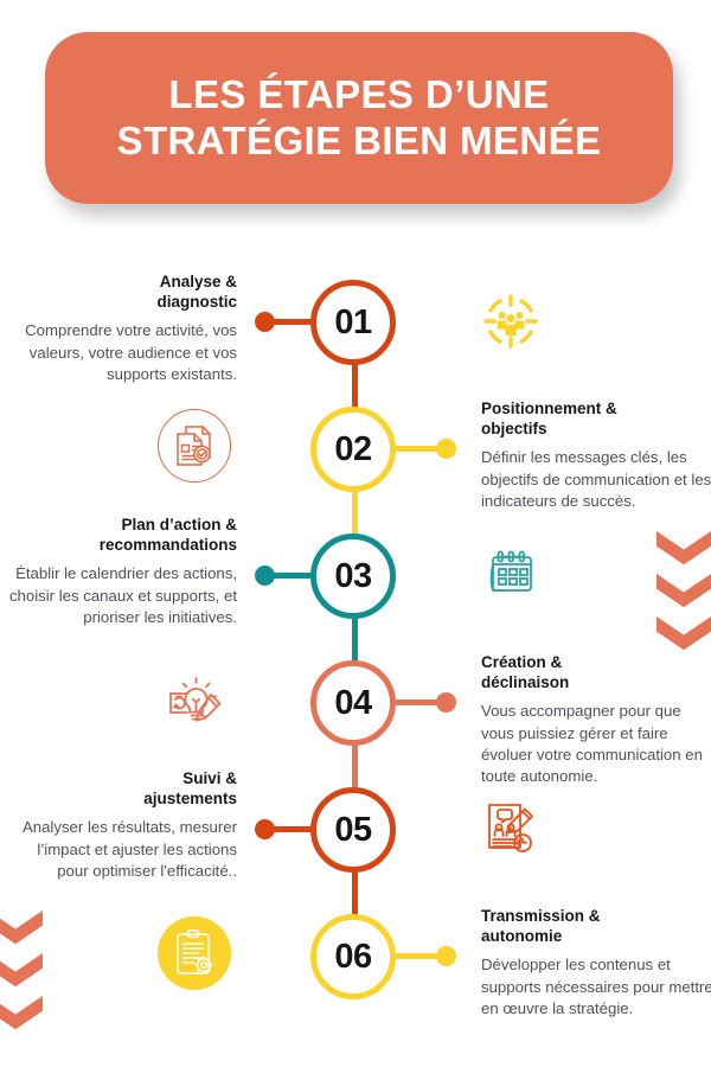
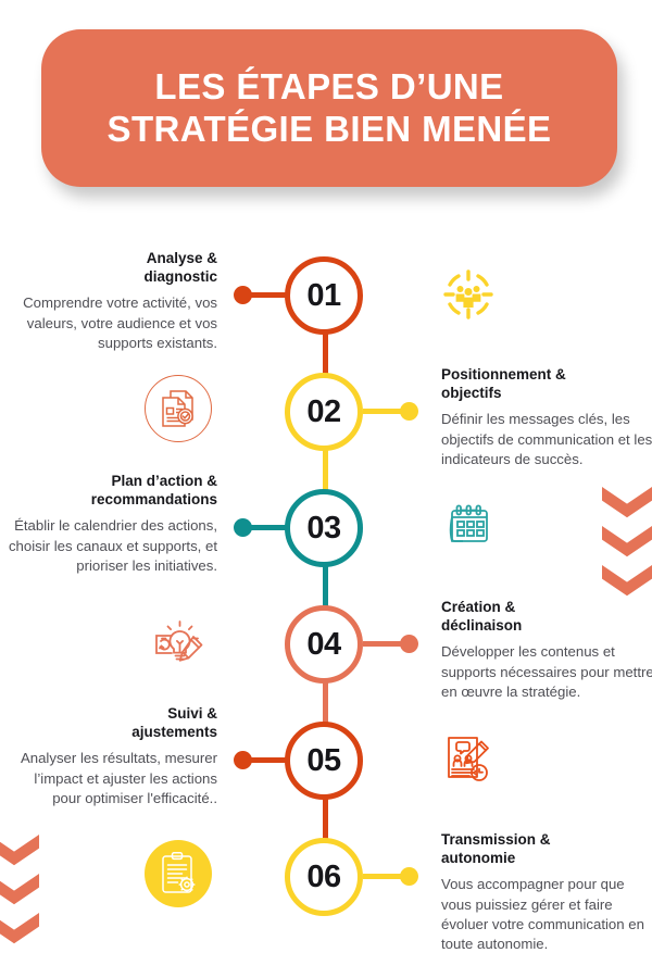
  LES ÉTAPES D’UNE
  STRATÉGIE BIEN MENÉE
  Analyse &
  diagnostic
  Comprendre votre activité, vos valeurs, votre audience et vos supports existants.
  01
  Positionnement &
  objectifs
  Définir les messages clés, les objectifs de communication et les indicateurs de succès.
  02
  Plan d’action &
  recommandations
  Établir le calendrier des actions, choisir les canaux et supports, et prioriser les initiatives.
  03
  Création &
  déclinaison
- Vous accompagner pour que vous puissiez gérer et faire évoluer votre communication en toute autonomie.
+ Développer les contenus et supports nécessaires pour mettre en œuvre la stratégie.
  04
  Suivi &
  ajustements
  Analyser les résultats, mesurer l’impact et ajuster les actions pour optimiser l'efficacité..
  05
  Transmission &
  autonomie
- Développer les contenus et supports nécessaires pour mettre en œuvre la stratégie.
+ Vous accompagner pour que vous puissiez gérer et faire évoluer votre communication en toute autonomie.
  06
